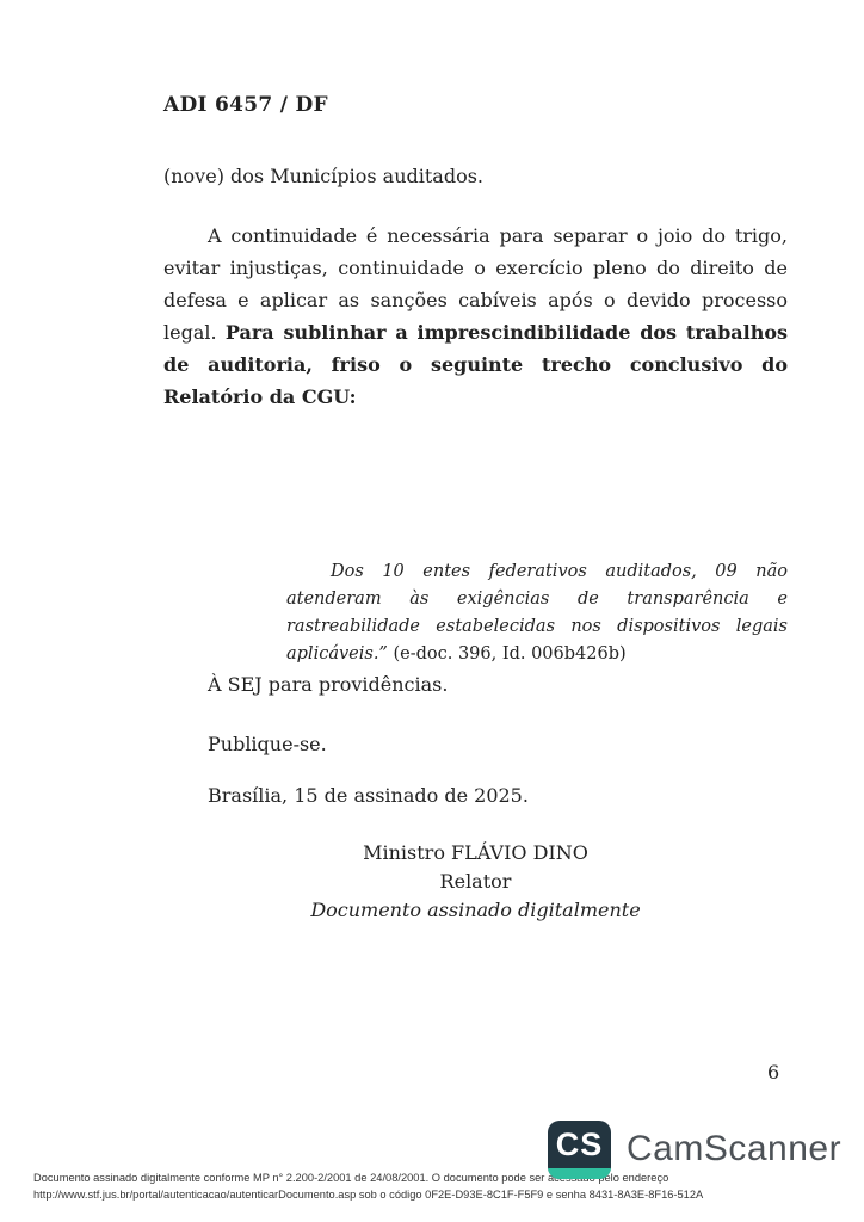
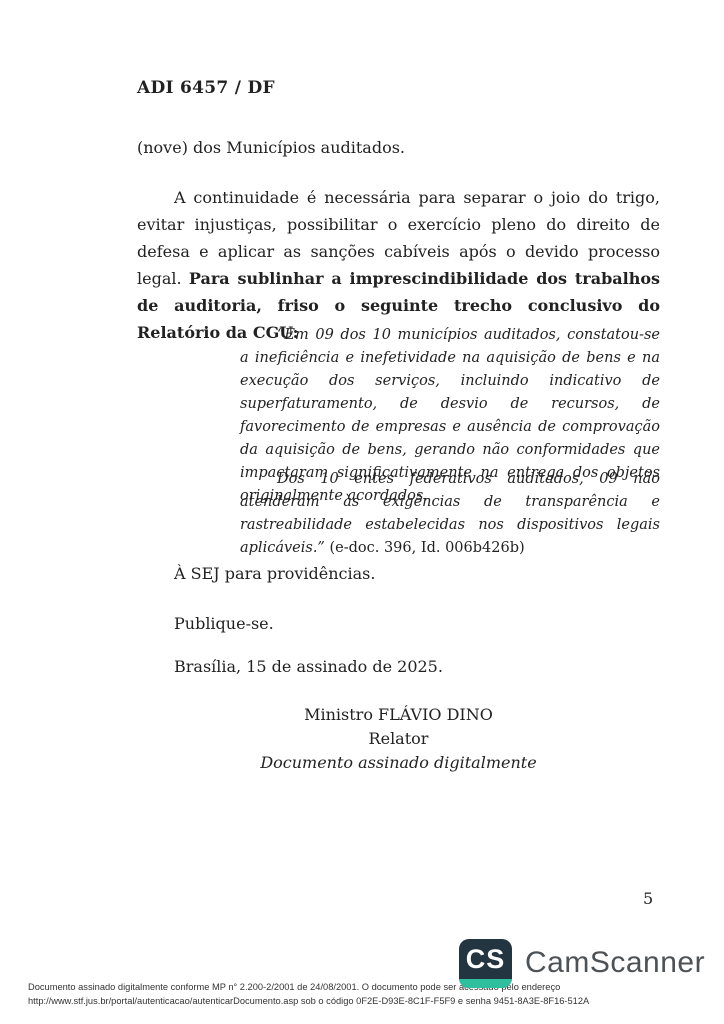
  ADI 6457 / DF
  (nove) dos Municípios auditados.
- A continuidade é necessária para separar o joio do trigo, evitar injustiças, continuidade o exercício pleno do direito de defesa e aplicar as sanções cabíveis após o devido processo legal. Para sublinhar a imprescindibilidade dos trabalhos de auditoria, friso o seguinte trecho conclusivo do Relatório da CGU:
+ A continuidade é necessária para separar o joio do trigo, evitar injustiças, possibilitar o exercício pleno do direito de defesa e aplicar as sanções cabíveis após o devido processo legal. Para sublinhar a imprescindibilidade dos trabalhos de auditoria, friso o seguinte trecho conclusivo do Relatório da CGU:
+ “Em 09 dos 10 municípios auditados, constatou-se a ineficiência e inefetividade na aquisição de bens e na execução dos serviços, incluindo indicativo de superfaturamento, de desvio de recursos, de favorecimento de empresas e ausência de comprovação da aquisição de bens, gerando não conformidades que impactaram significativamente na entrega dos objetos originalmente acordados.
  Dos 10 entes federativos auditados, 09 não atenderam às exigências de transparência e rastreabilidade estabelecidas nos dispositivos legais aplicáveis.” (e-doc. 396, Id. 006b426b)
  À SEJ para providências.
  Publique-se.
  Brasília, 15 de assinado de 2025.
  Ministro FLÁVIO DINO
  Relator
  Documento assinado digitalmente
- 6
+ 5
  CS
  CamScanner
  Documento assinado digitalmente conforme MP n° 2.200-2/2001 de 24/08/2001. O documento pode serlo endereço
- http://www.stf.jus.br/portal/autenticacao/autenticarDocumento.asp sob o código 0F2E-D93E-8C1F-F5F9 e senha 8431-8A3E-8F16-512A
+ http://www.stf.jus.br/portal/autenticacao/autenticarDocumento.asp sob o código 0F2E-D93E-8C1F-F5F9 e senha 9451-8A3E-8F16-512A
